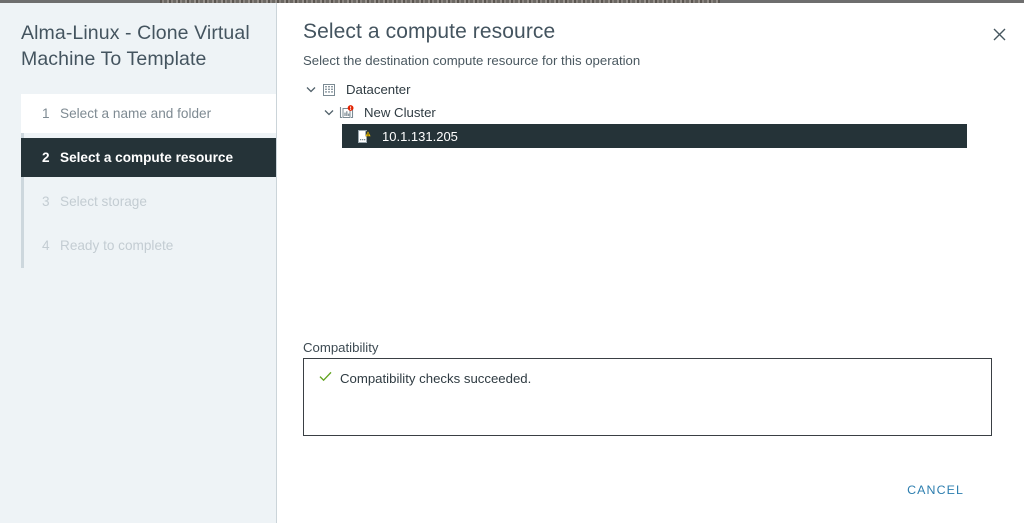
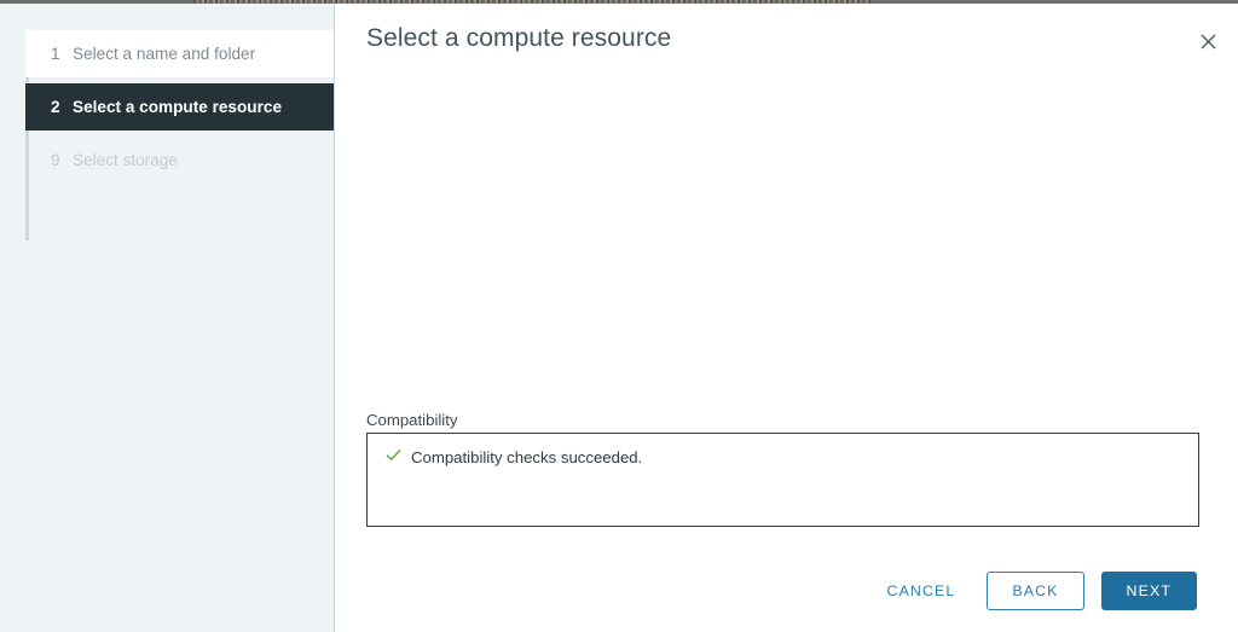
- Alma-Linux - Clone Virtual Machine To Template
  1
  Select a name and folder
  2
  Select a compute resource
- 3
+ 9
  Select storage
- 4
- Ready to complete
  Select a compute resource
- Select the destination compute resource for this operation
- Datacenter
- New Cluster
- 10.1.131.205
  Compatibility
  Compatibility checks succeeded.
  CANCEL
+ BACK
+ NEXT
